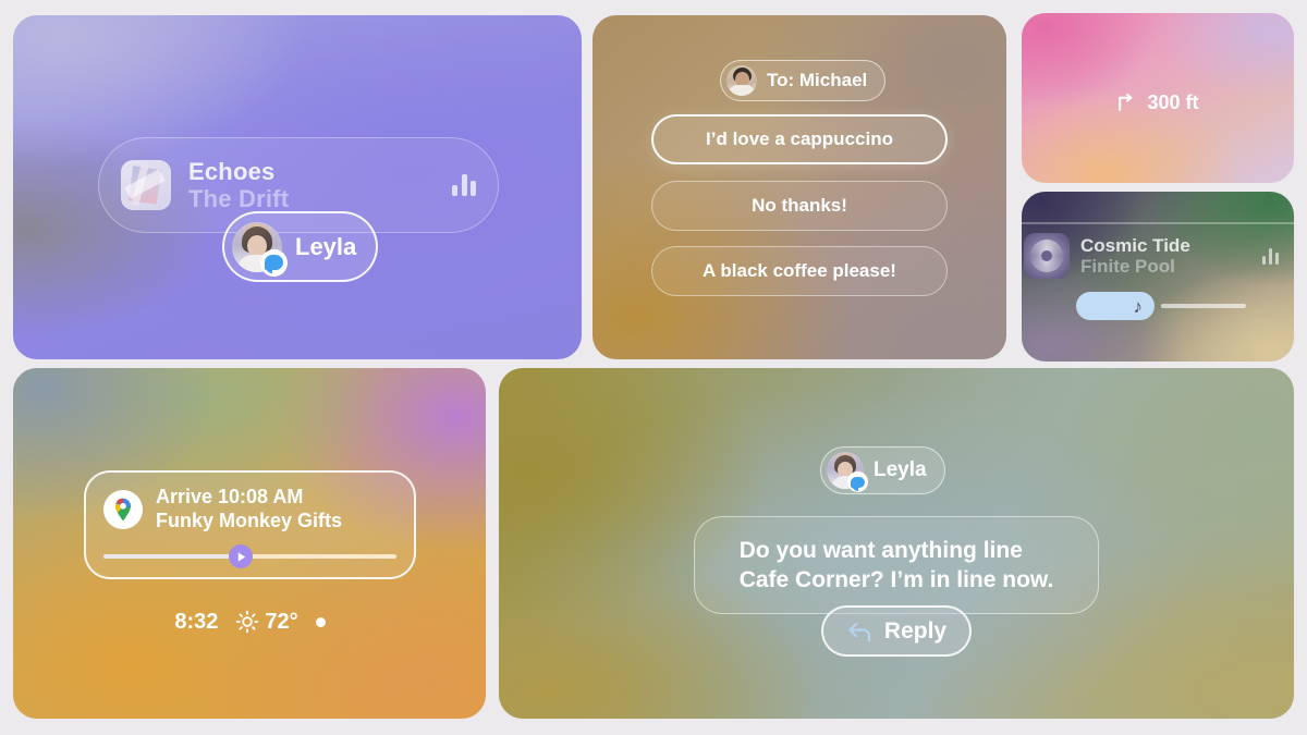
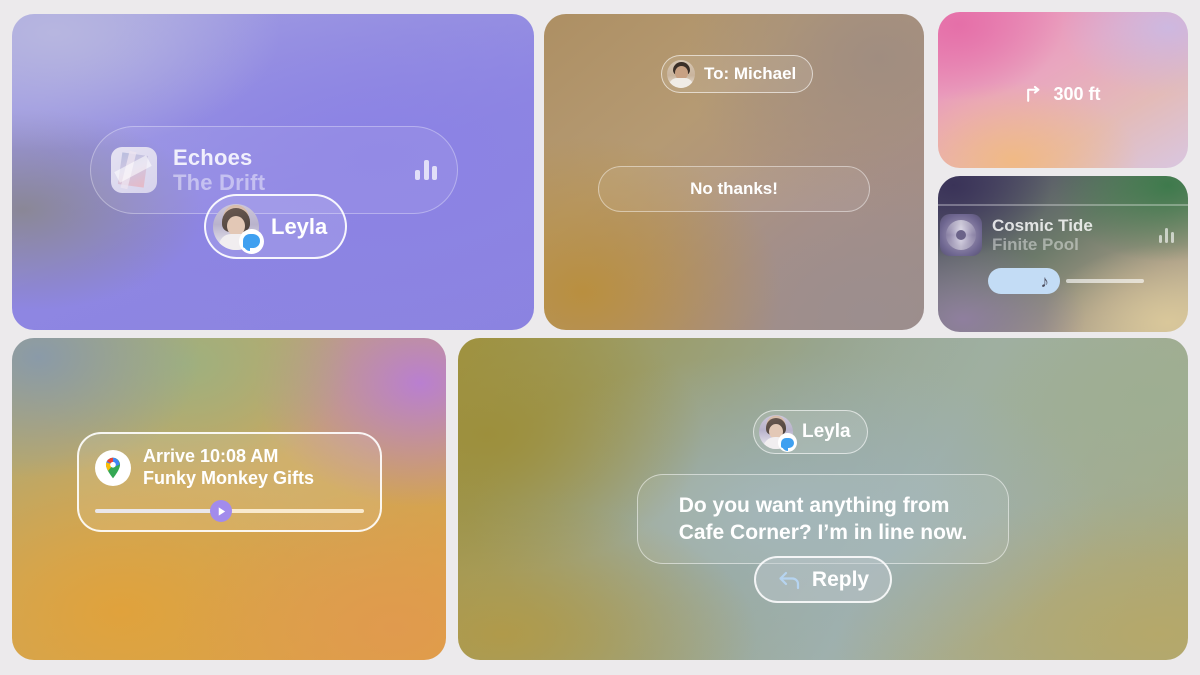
  Echoes
  The Drift
  Leyla
  To: Michael
- I’d love a cappuccino
  No thanks!
- A black coffee please!
  300 ft
  Cosmic Tide
  Finite Pool
  ♪
  Arrive 10:08 AM
  Funky Monkey Gifts
- 8:32
- 72°
  Leyla
- Do you want anything line
+ Do you want anything from
  Cafe Corner? I’m in line now.
  Reply
